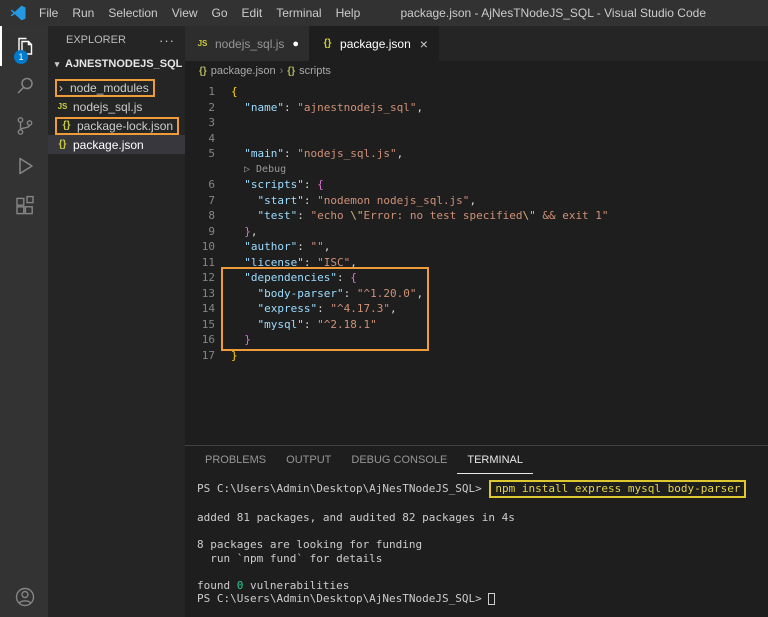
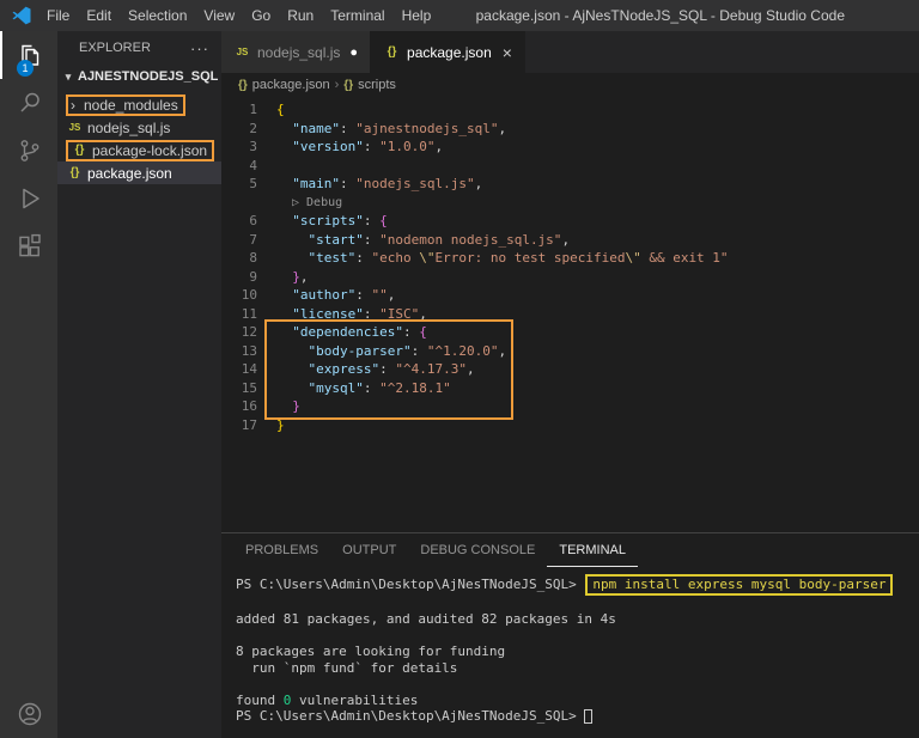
  File
- Run
+ Edit
  Selection
  View
  Go
- Edit
+ Run
  Terminal
  Help
- package.json - AjNesTNodeJS_SQL - Visual Studio Code
+ package.json - AjNesTNodeJS_SQL - Debug Studio Code
  1
  EXPLORER
  ···
  ▾
  AJNESTNODEJS_SQL
  ›
  node_modules
  JS
  nodejs_sql.js
  {}
  package-lock.json
  {}
  package.json
  JS
  nodejs_sql.js
  ●
  {}
  package.json
  ×
  {}
  package.json
  ›
  {}
  scripts
  1
  {
  2
  "name": "ajnestnodejs_sql",
  3
+ "version": "1.0.0",
  4
  5
  "main": "nodejs_sql.js",
  ▷ Debug
  6
  "scripts": {
  7
  "start": "nodemon nodejs_sql.js",
  8
  "test": "echo \"Error: no test specified\" && exit 1"
  9
  },
  10
  "author": "",
  11
  "license": "ISC",
  12
  "dependencies": {
  13
  "body-parser": "^1.20.0",
  14
  "express": "^4.17.3",
  15
  "mysql": "^2.18.1"
  16
  }
  17
  }
  PROBLEMS
  OUTPUT
  DEBUG CONSOLE
  TERMINAL
  PS C:\Users\Admin\Desktop\AjNesTNodeJS_SQL> npm install express mysql body-parser
  added 81 packages, and audited 82 packages in 4s
  8 packages are looking for funding
  run `npm fund` for details
  found 0 vulnerabilities
  PS C:\Users\Admin\Desktop\AjNesTNodeJS_SQL>
